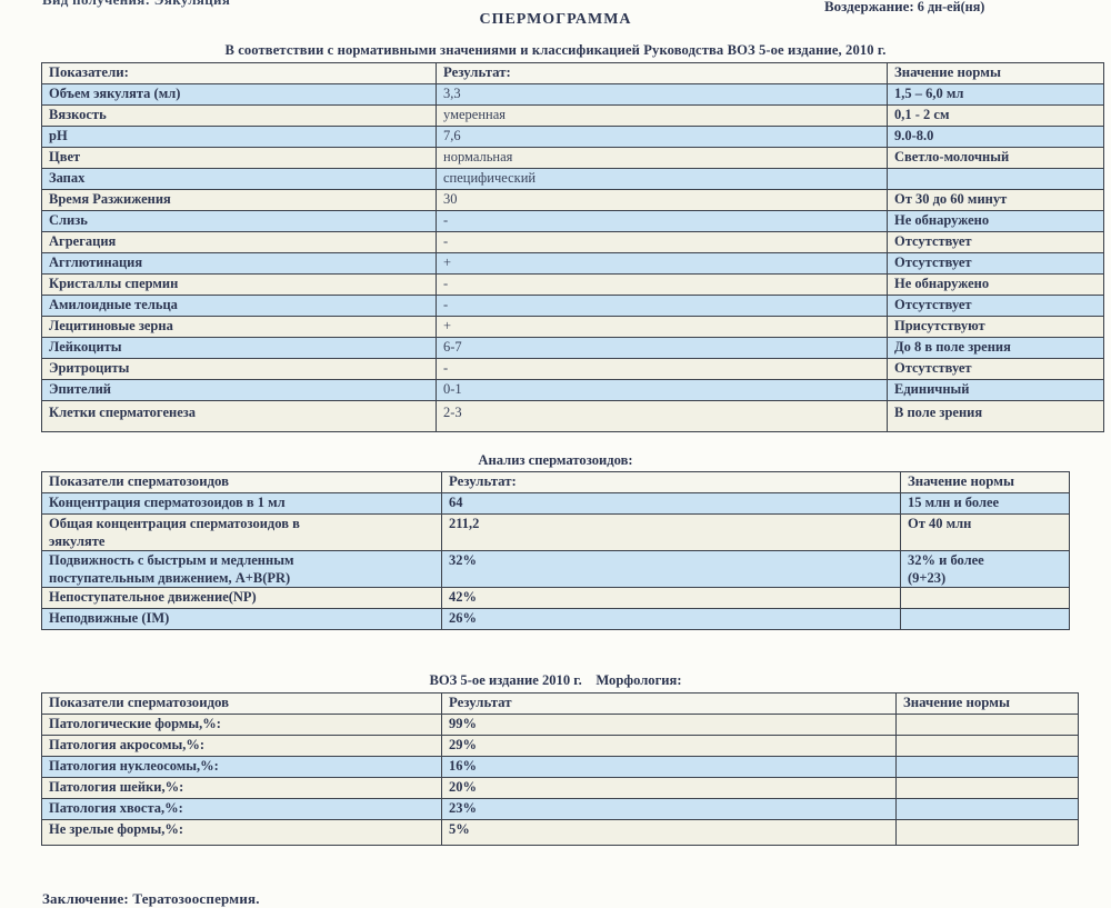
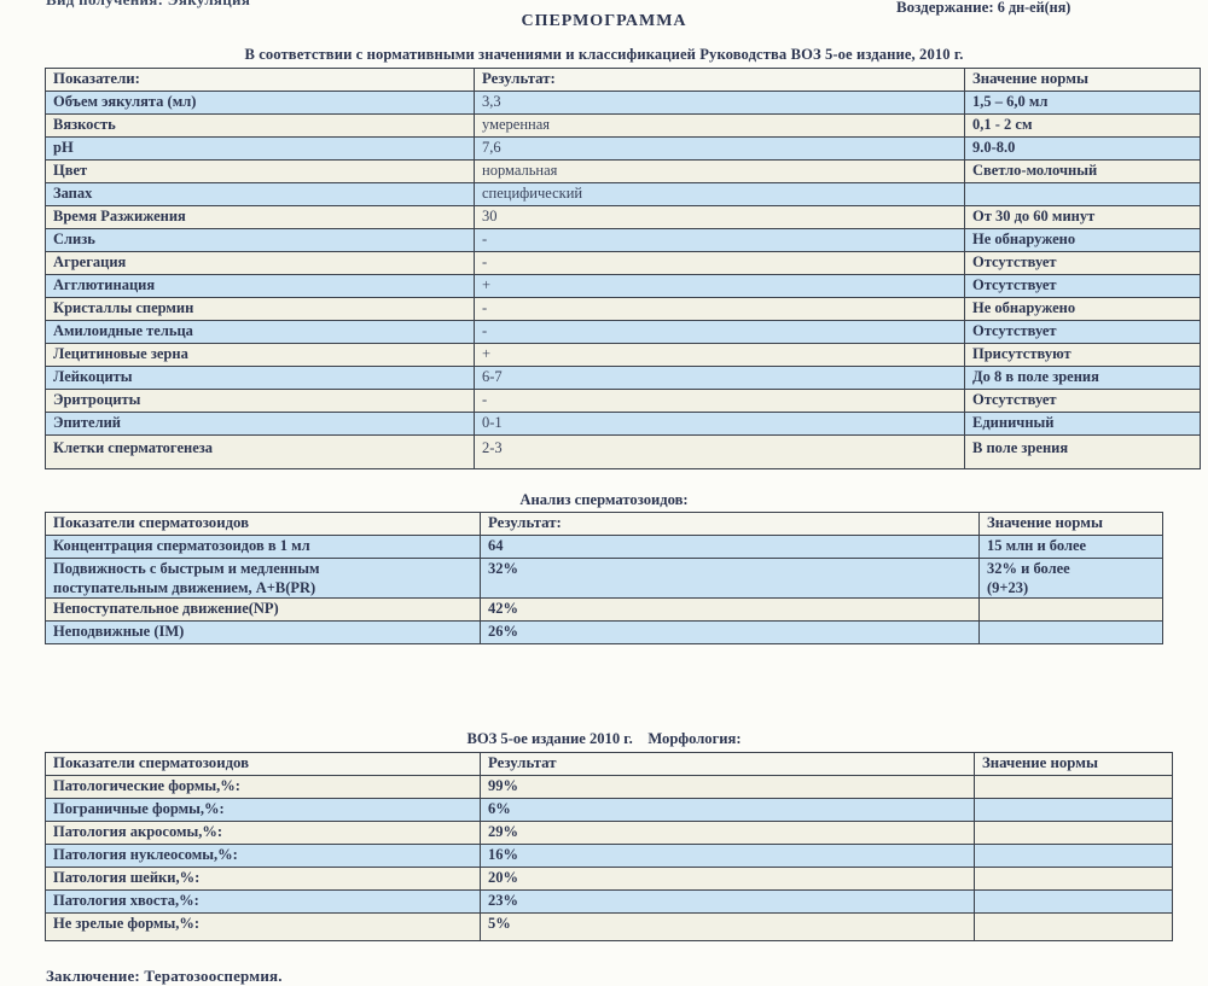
  Воздержание: 6 дн-ей(ня)
  СПЕРМОГРАММА
  В соответствии с нормативными значениями и классификацией Руководства ВОЗ 5-ое издание, 2010 г.
  Показатели:	Результат:	Значение нормы
  Объем эякулята (мл)	3,3	1,5 – 6,0 мл
  Вязкость	умеренная	0,1 - 2 см
  pH	7,6	9.0-8.0
  Цвет	нормальная	Светло-молочный
  Запах	специфический
  Время Разжижения	30	От 30 до 60 минут
  Слизь	-	Не обнаружено
  Агрегация	-	Отсутствует
  Агглютинация	+	Отсутствует
  Кристаллы спермин	-	Не обнаружено
  Амилоидные тельца	-	Отсутствует
  Лецитиновые зерна	+	Присутствуют
  Лейкоциты	6-7	До 8 в поле зрения
  Эритроциты	-	Отсутствует
  Эпителий	0-1	Единичный
  Клетки сперматогенеза	2-3	В поле зрения
  Анализ сперматозоидов:
  Показатели сперматозоидов	Результат:	Значение нормы
  Концентрация сперматозоидов в 1 мл	64	15 млн и более
- Общая концентрация сперматозоидов в эякуляте	211,2	От 40 млн
  Подвижность с быстрым и медленным поступательным движением, A+B(PR)	32%	32% и более (9+23)
  Непоступательное движение(NP)	42%
  Неподвижные (IM)	26%
  ВОЗ 5-ое издание 2010 г. Морфология:
  Показатели сперматозоидов	Результат	Значение нормы
  Патологические формы,%:	99%
+ Пограничные формы,%:	6%
  Патология акросомы,%:	29%
  Патология нуклеосомы,%:	16%
  Патология шейки,%:	20%
  Патология хвоста,%:	23%
  Не зрелые формы,%:	5%
  Заключение: Тератозооспермия.
